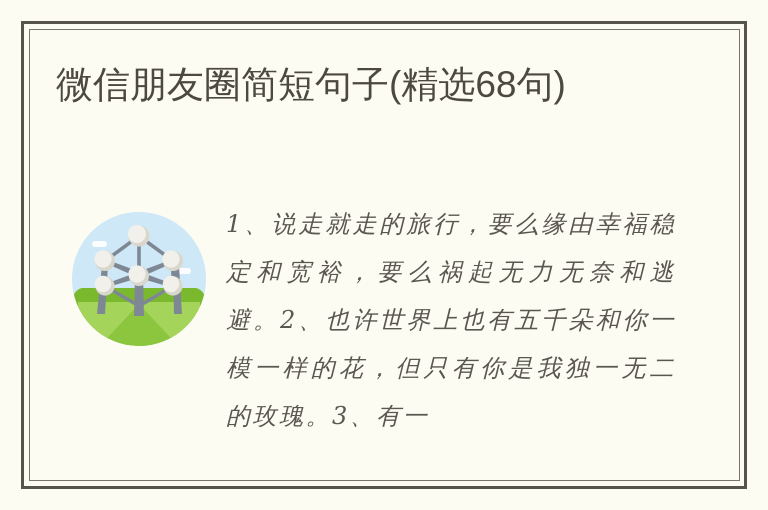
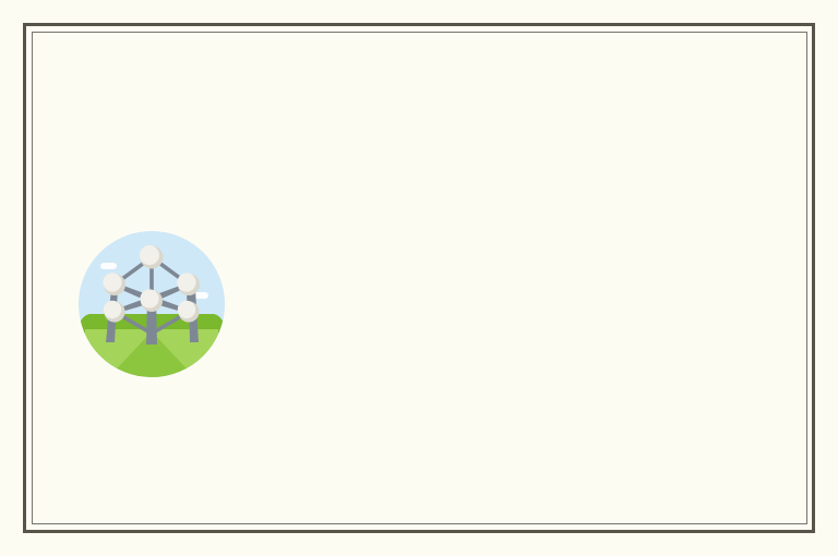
- 微信朋友圈简短句子(精选68句)
- 1、说走就走的旅行，要么缘由幸福稳定和宽裕，要么祸起无力无奈和逃避。2、也许世界上也有五千朵和你一模一样的花，但只有你是我独一无二的玫瑰。3、有一
